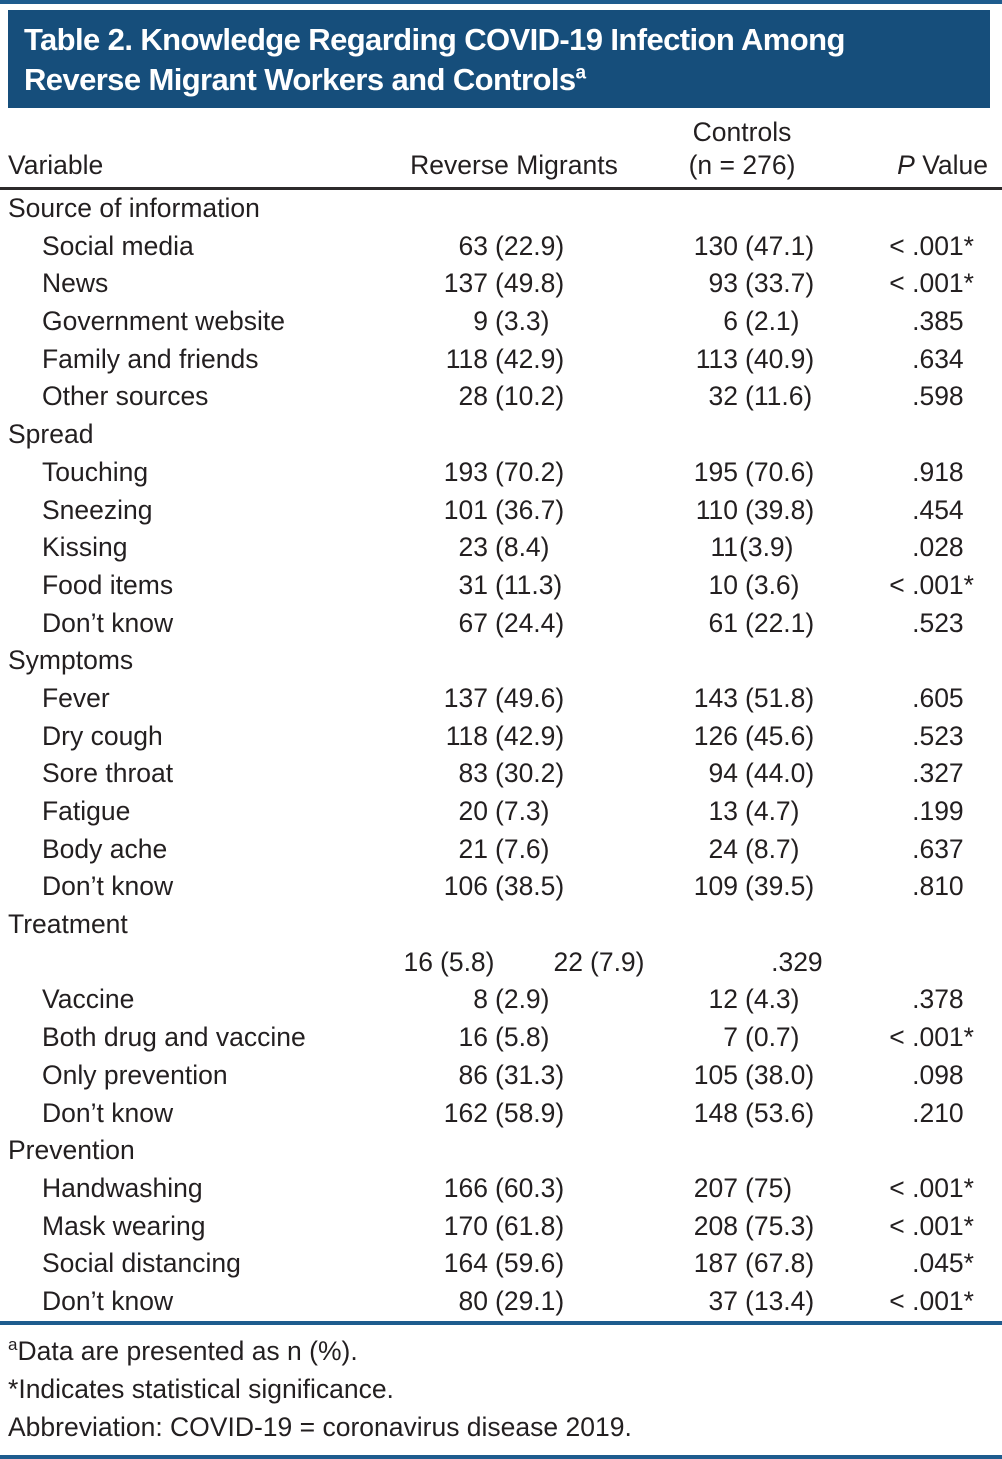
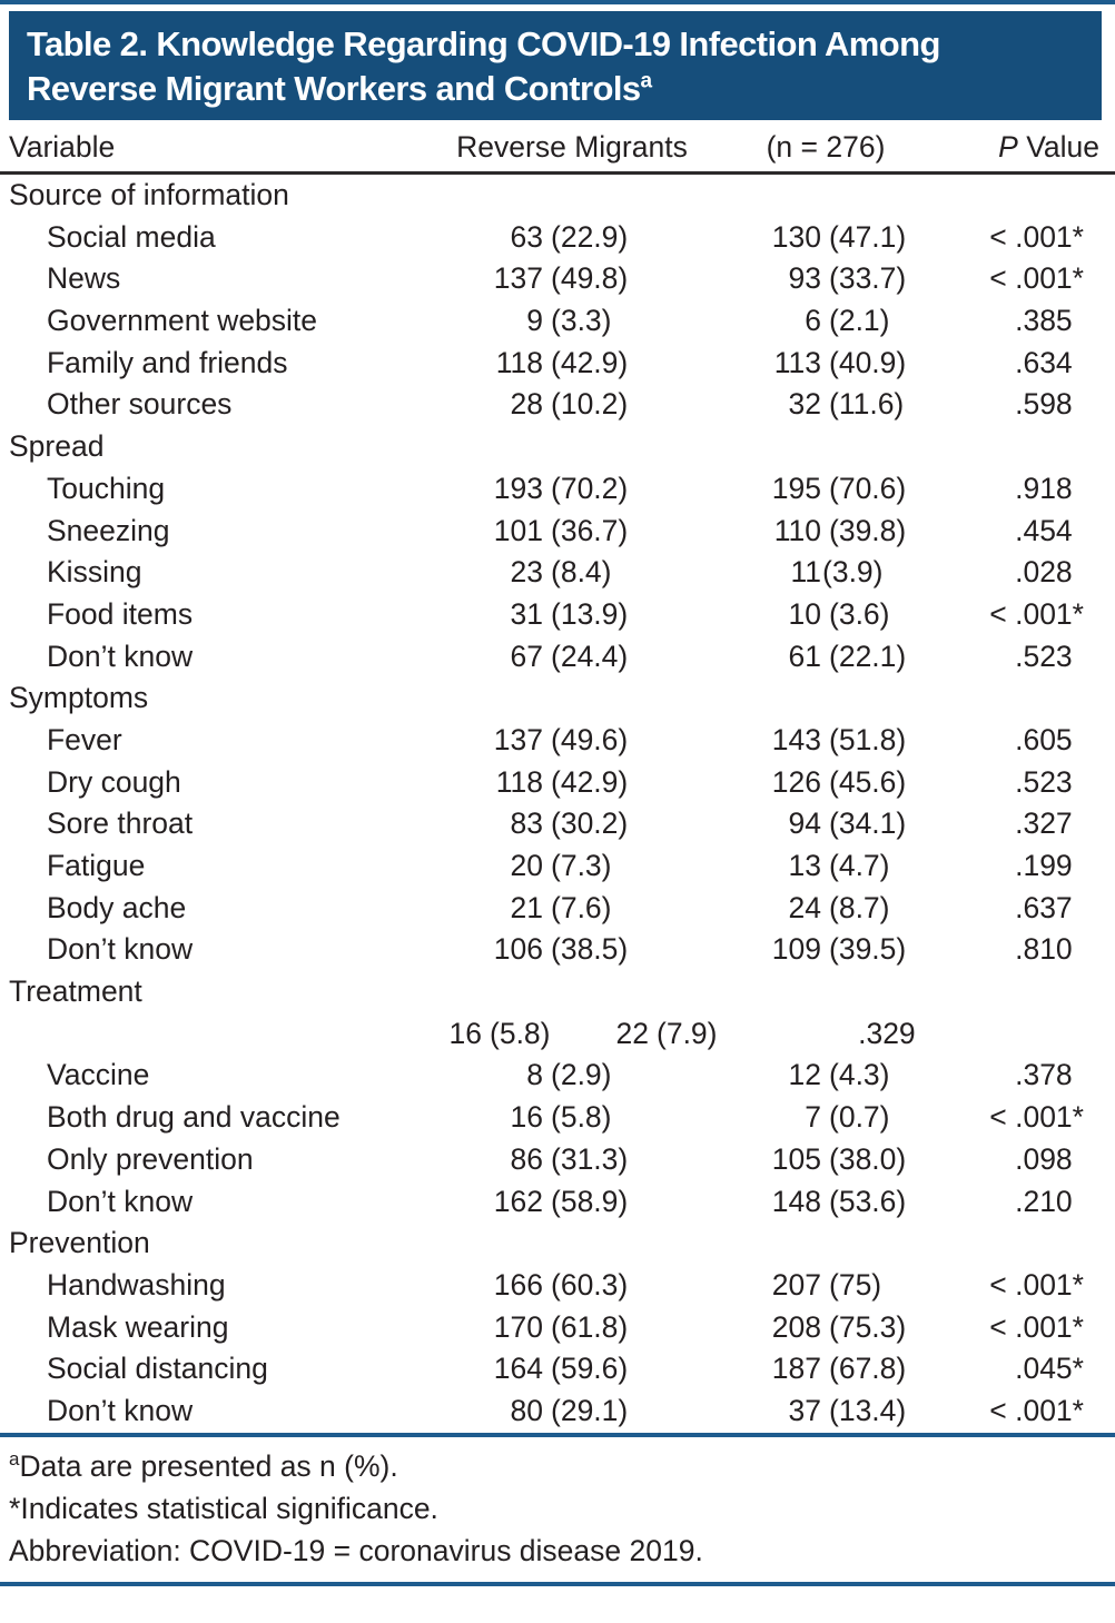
  Table 2. Knowledge Regarding COVID-19 Infection Among
  Reverse Migrant Workers and Controlsa
  Variable
  Reverse Migrants
- Controls
  (n = 276)
  P Value
  Source of information
  Social media
  63
  (22.9)
  130
  (47.1)
  < .001*
  News
  137
  (49.8)
  93
  (33.7)
  < .001*
  Government website
  9
  (3.3)
  6
  (2.1)
  .385
  Family and friends
  118
  (42.9)
  113
  (40.9)
  .634
  Other sources
  28
  (10.2)
  32
  (11.6)
  .598
  Spread
  Touching
  193
  (70.2)
  195
  (70.6)
  .918
  Sneezing
  101
  (36.7)
  110
  (39.8)
  .454
  Kissing
  23
  (8.4)
  11
  (3.9)
  .028
  Food items
  31
- (11.3)
+ (13.9)
  10
  (3.6)
  < .001*
  Don’t know
  67
  (24.4)
  61
  (22.1)
  .523
  Symptoms
  Fever
  137
  (49.6)
  143
  (51.8)
  .605
  Dry cough
  118
  (42.9)
  126
  (45.6)
  .523
  Sore throat
  83
  (30.2)
  94
- (44.0)
+ (34.1)
  .327
  Fatigue
  20
  (7.3)
  13
  (4.7)
  .199
  Body ache
  21
  (7.6)
  24
  (8.7)
  .637
  Don’t know
  106
  (38.5)
  109
  (39.5)
  .810
  Treatment
  16
  (5.8)
  22
  (7.9)
  .329
  Vaccine
  8
  (2.9)
  12
  (4.3)
  .378
  Both drug and vaccine
  16
  (5.8)
  7
  (0.7)
  < .001*
  Only prevention
  86
  (31.3)
  105
  (38.0)
  .098
  Don’t know
  162
  (58.9)
  148
  (53.6)
  .210
  Prevention
  Handwashing
  166
  (60.3)
  207
  (75)
  < .001*
  Mask wearing
  170
  (61.8)
  208
  (75.3)
  < .001*
  Social distancing
  164
  (59.6)
  187
  (67.8)
  .045*
  Don’t know
  80
  (29.1)
  37
  (13.4)
  < .001*
  aData are presented as n (%).
  *Indicates statistical significance.
  Abbreviation: COVID-19 = coronavirus disease 2019.
